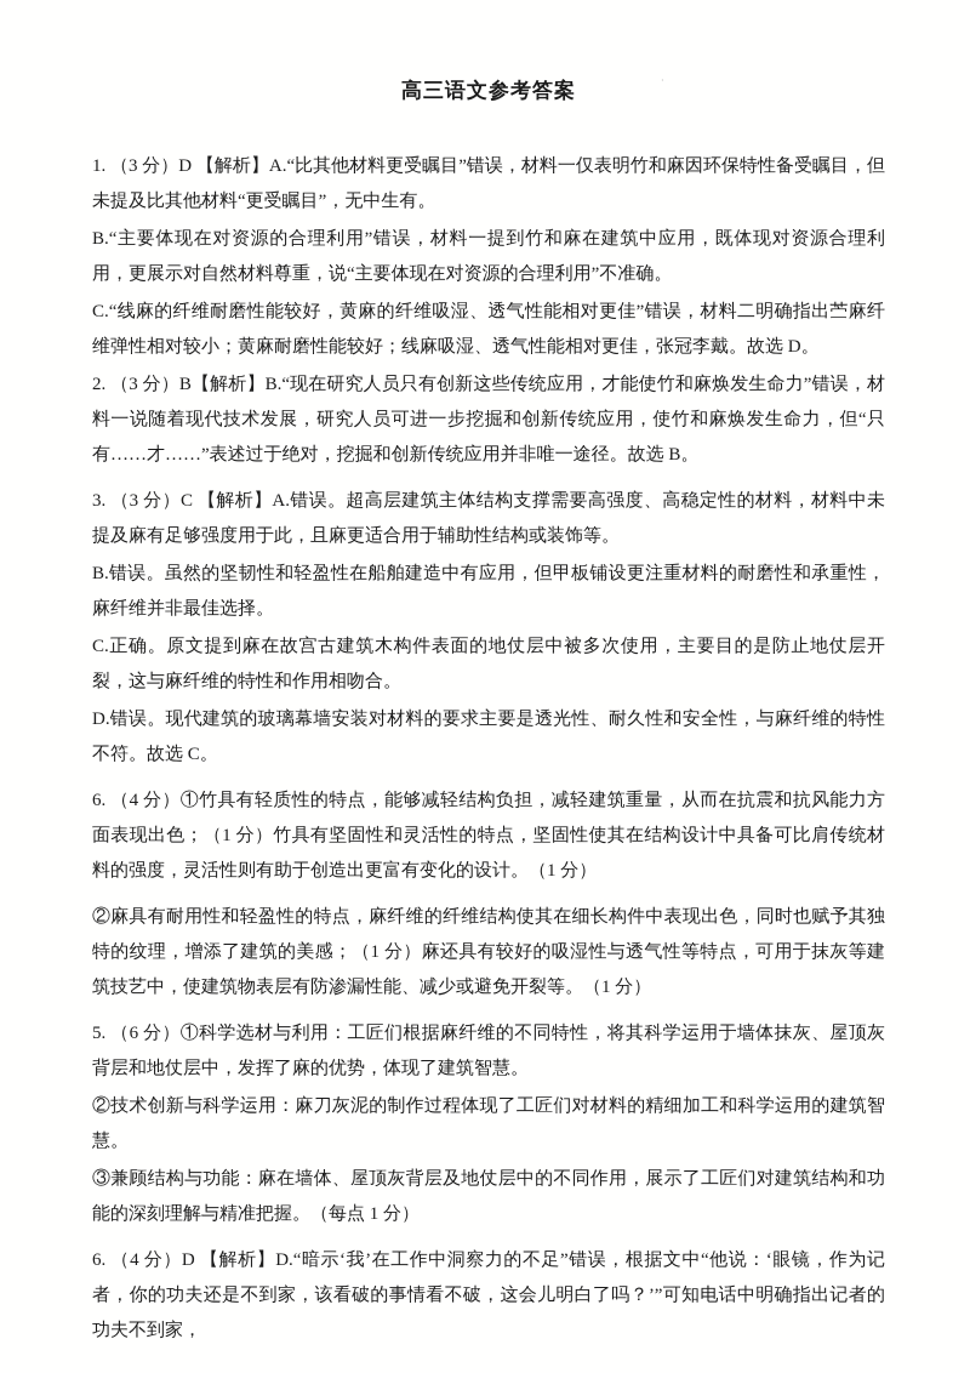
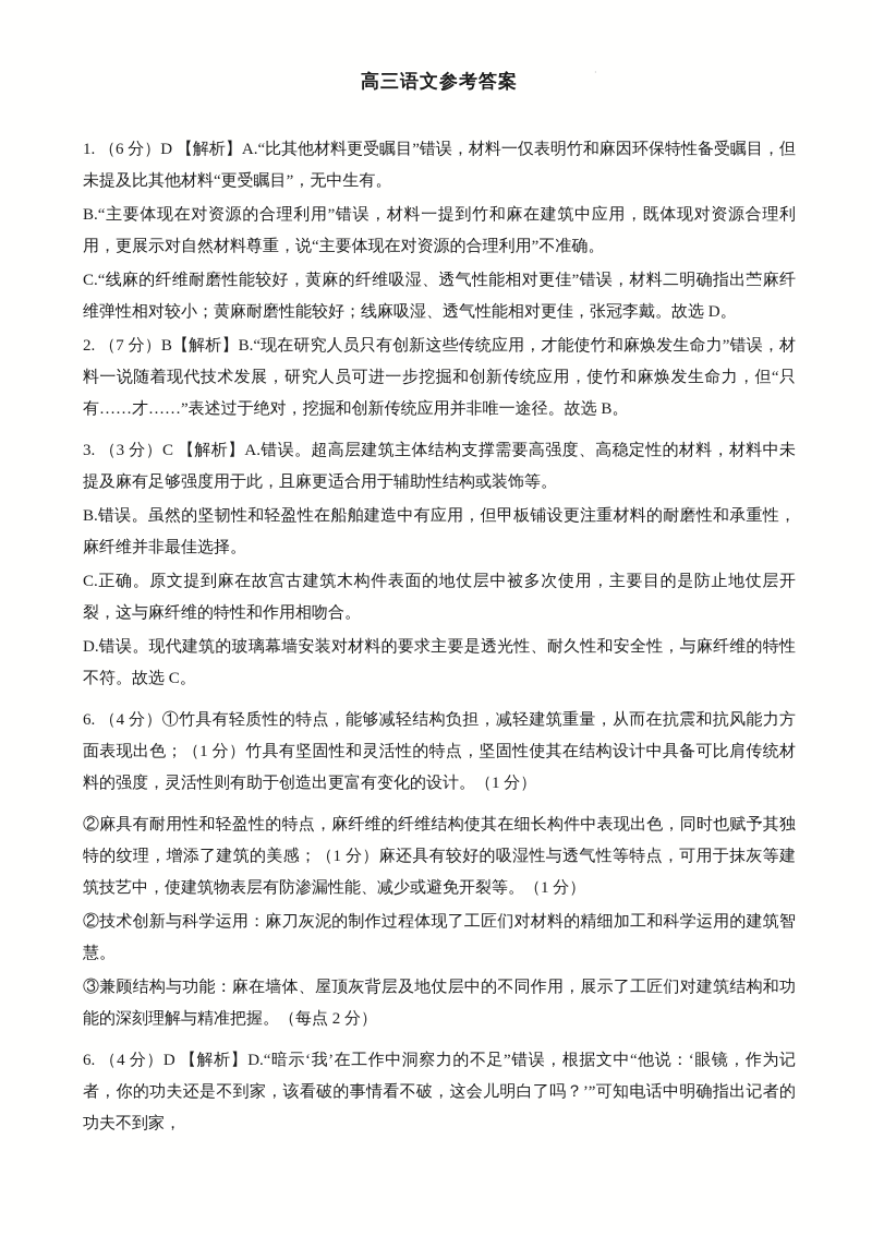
  ·
  高三语文参考答案
- 1. （3 分）D 【解析】A.“比其他材料更受瞩目”错误，材料一仅表明竹和麻因环保特性备受瞩目，但未提及比其他材料“更受瞩目”，无中生有。
+ 1. （6 分）D 【解析】A.“比其他材料更受瞩目”错误，材料一仅表明竹和麻因环保特性备受瞩目，但未提及比其他材料“更受瞩目”，无中生有。
  B.“主要体现在对资源的合理利用”错误，材料一提到竹和麻在建筑中应用，既体现对资源合理利用，更展示对自然材料尊重，说“主要体现在对资源的合理利用”不准确。
  C.“线麻的纤维耐磨性能较好，黄麻的纤维吸湿、透气性能相对更佳”错误，材料二明确指出苎麻纤维弹性相对较小；黄麻耐磨性能较好；线麻吸湿、透气性能相对更佳，张冠李戴。故选 D。
- 2. （3 分）B【解析】B.“现在研究人员只有创新这些传统应用，才能使竹和麻焕发生命力”错误，材料一说随着现代技术发展，研究人员可进一步挖掘和创新传统应用，使竹和麻焕发生命力，但“只有……才……”表述过于绝对，挖掘和创新传统应用并非唯一途径。故选 B。
+ 2. （7 分）B【解析】B.“现在研究人员只有创新这些传统应用，才能使竹和麻焕发生命力”错误，材料一说随着现代技术发展，研究人员可进一步挖掘和创新传统应用，使竹和麻焕发生命力，但“只有……才……”表述过于绝对，挖掘和创新传统应用并非唯一途径。故选 B。
  3. （3 分）C 【解析】A.错误。超高层建筑主体结构支撑需要高强度、高稳定性的材料，材料中未提及麻有足够强度用于此，且麻更适合用于辅助性结构或装饰等。
  B.错误。虽然的坚韧性和轻盈性在船舶建造中有应用，但甲板铺设更注重材料的耐磨性和承重性，麻纤维并非最佳选择。
  C.正确。原文提到麻在故宫古建筑木构件表面的地仗层中被多次使用，主要目的是防止地仗层开裂，这与麻纤维的特性和作用相吻合。
  D.错误。现代建筑的玻璃幕墙安装对材料的要求主要是透光性、耐久性和安全性，与麻纤维的特性不符。故选 C。
  6. （4 分）①竹具有轻质性的特点，能够减轻结构负担，减轻建筑重量，从而在抗震和抗风能力方面表现出色；（1 分）竹具有坚固性和灵活性的特点，坚固性使其在结构设计中具备可比肩传统材料的强度，灵活性则有助于创造出更富有变化的设计。（1 分）
  ②麻具有耐用性和轻盈性的特点，麻纤维的纤维结构使其在细长构件中表现出色，同时也赋予其独特的纹理，增添了建筑的美感；（1 分）麻还具有较好的吸湿性与透气性等特点，可用于抹灰等建筑技艺中，使建筑物表层有防渗漏性能、减少或避免开裂等。（1 分）
- 5. （6 分）①科学选材与利用：工匠们根据麻纤维的不同特性，将其科学运用于墙体抹灰、屋顶灰背层和地仗层中，发挥了麻的优势，体现了建筑智慧。
  ②技术创新与科学运用：麻刀灰泥的制作过程体现了工匠们对材料的精细加工和科学运用的建筑智慧。
- ③兼顾结构与功能：麻在墙体、屋顶灰背层及地仗层中的不同作用，展示了工匠们对建筑结构和功能的深刻理解与精准把握。（每点 1 分）
+ ③兼顾结构与功能：麻在墙体、屋顶灰背层及地仗层中的不同作用，展示了工匠们对建筑结构和功能的深刻理解与精准把握。（每点 2 分）
  6. （4 分）D 【解析】D.“暗示‘我’在工作中洞察力的不足”错误，根据文中“他说：‘眼镜，作为记者，你的功夫还是不到家，该看破的事情看不破，这会儿明白了吗？’”可知电话中明确指出记者的功夫不到家，
